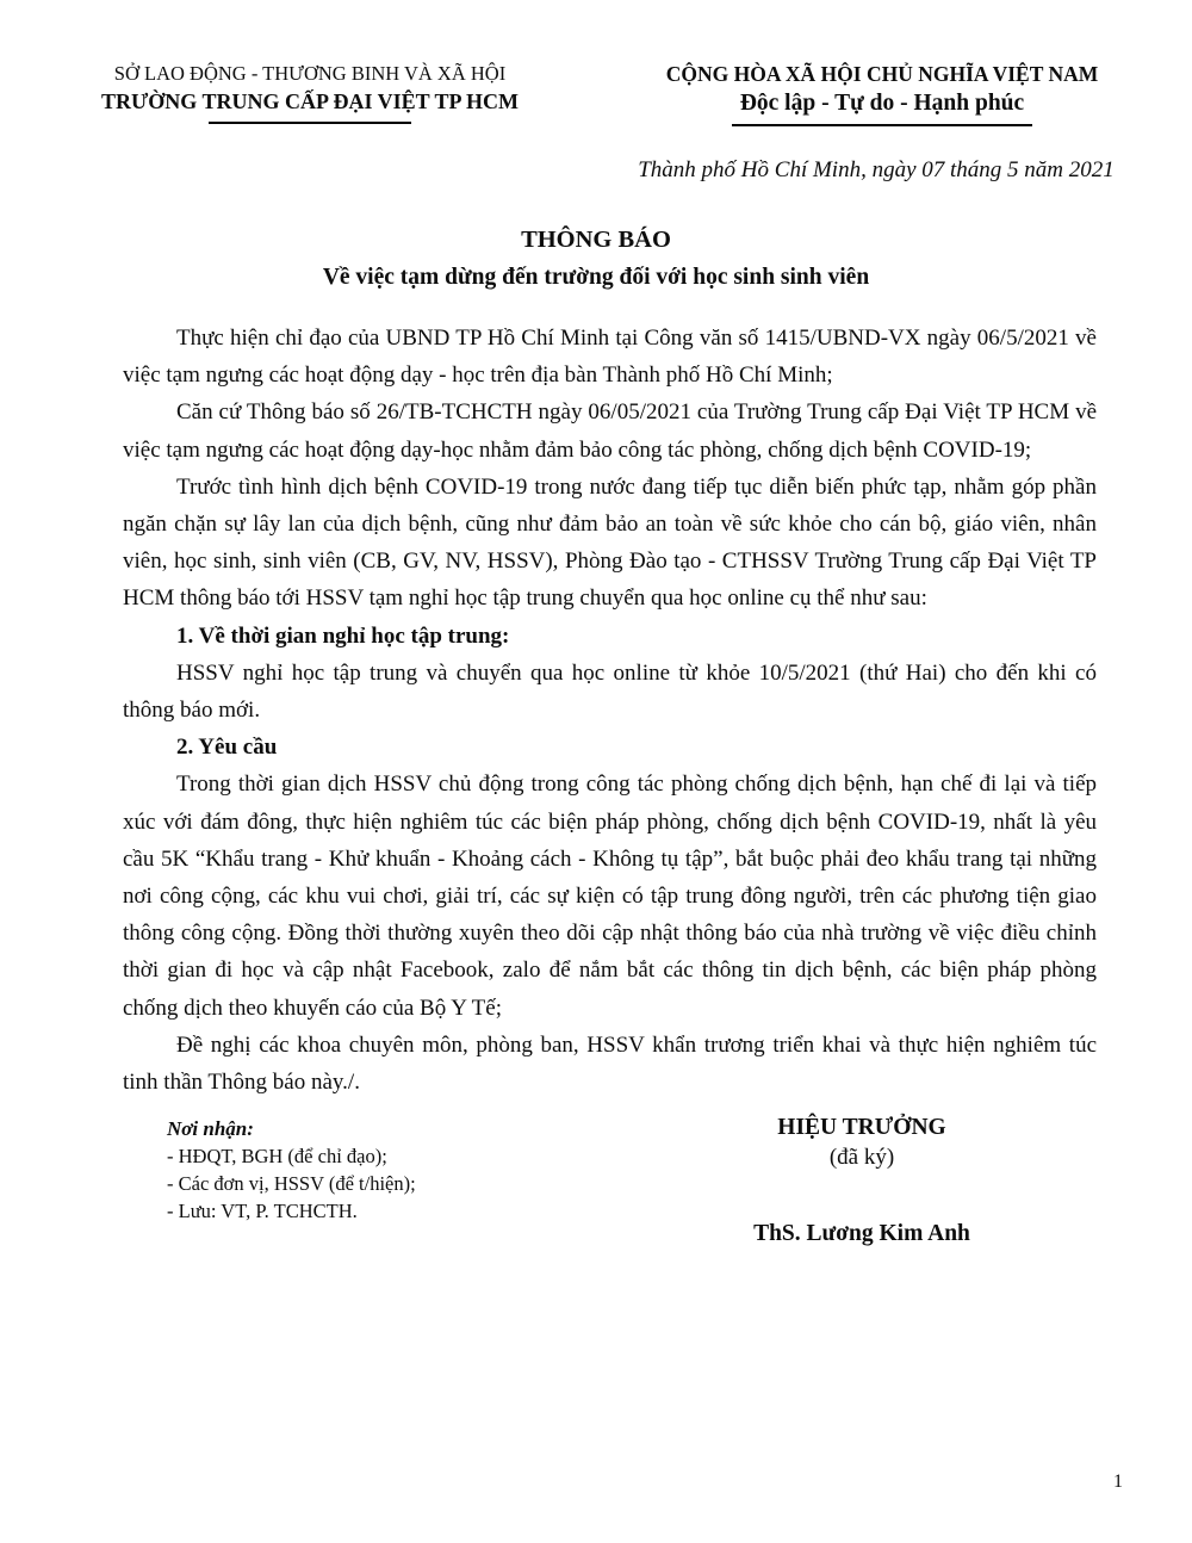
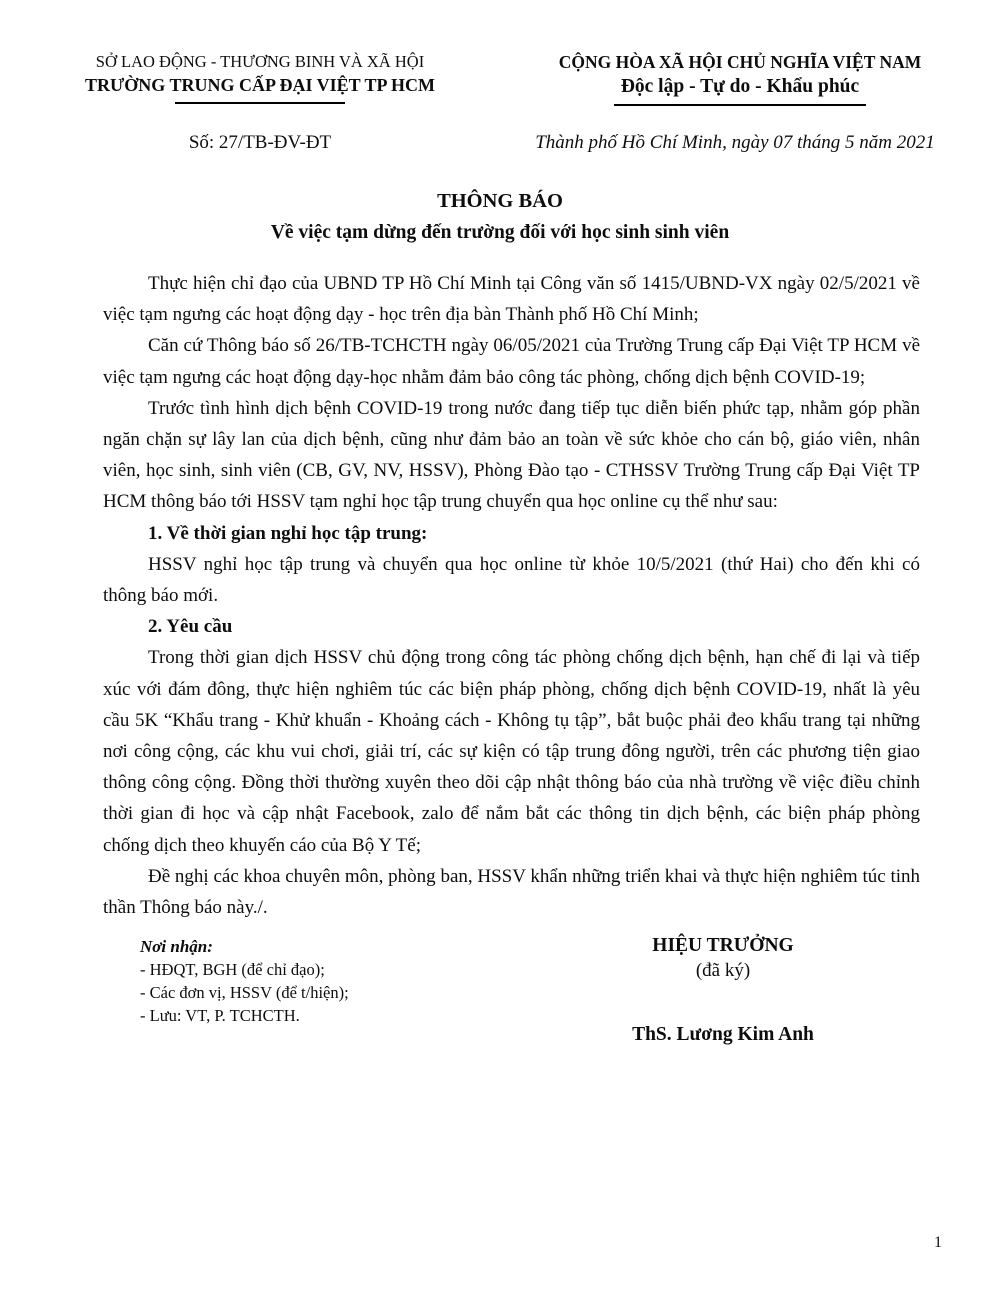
  SỞ LAO ĐỘNG - THƯƠNG BINH VÀ XÃ HỘI
  TRƯỜNG TRUNG CẤP ĐẠI VIỆT TP HCM
  CỘNG HÒA XÃ HỘI CHỦ NGHĨA VIỆT NAM
- Độc lập - Tự do - Hạnh phúc
+ Độc lập - Tự do - Khẩu phúc
+ Số: 27/TB-ĐV-ĐT
  Thành phố Hồ Chí Minh, ngày 07 tháng 5 năm 2021
  THÔNG BÁO
  Về việc tạm dừng đến trường đối với học sinh sinh viên
- Thực hiện chỉ đạo của UBND TP Hồ Chí Minh tại Công văn số 1415/UBND-VX ngày 06/5/2021 về việc tạm ngưng các hoạt động dạy - học trên địa bàn Thành phố Hồ Chí Minh;
+ Thực hiện chỉ đạo của UBND TP Hồ Chí Minh tại Công văn số 1415/UBND-VX ngày 02/5/2021 về việc tạm ngưng các hoạt động dạy - học trên địa bàn Thành phố Hồ Chí Minh;
  Căn cứ Thông báo số 26/TB-TCHCTH ngày 06/05/2021 của Trường Trung cấp Đại Việt TP HCM về việc tạm ngưng các hoạt động dạy-học nhằm đảm bảo công tác phòng, chống dịch bệnh COVID-19;
  Trước tình hình dịch bệnh COVID-19 trong nước đang tiếp tục diễn biến phức tạp, nhằm góp phần ngăn chặn sự lây lan của dịch bệnh, cũng như đảm bảo an toàn về sức khỏe cho cán bộ, giáo viên, nhân viên, học sinh, sinh viên (CB, GV, NV, HSSV), Phòng Đào tạo - CTHSSV Trường Trung cấp Đại Việt TP HCM thông báo tới HSSV tạm nghỉ học tập trung chuyển qua học online cụ thể như sau:
  1. Về thời gian nghỉ học tập trung:
  HSSV nghỉ học tập trung và chuyển qua học online từ khỏe 10/5/2021 (thứ Hai) cho đến khi có thông báo mới.
  2. Yêu cầu
  Trong thời gian dịch HSSV chủ động trong công tác phòng chống dịch bệnh, hạn chế đi lại và tiếp xúc với đám đông, thực hiện nghiêm túc các biện pháp phòng, chống dịch bệnh COVID-19, nhất là yêu cầu 5K “Khẩu trang - Khử khuẩn - Khoảng cách - Không tụ tập”, bắt buộc phải đeo khẩu trang tại những nơi công cộng, các khu vui chơi, giải trí, các sự kiện có tập trung đông người, trên các phương tiện giao thông công cộng. Đồng thời thường xuyên theo dõi cập nhật thông báo của nhà trường về việc điều chỉnh thời gian đi học và cập nhật Facebook, zalo để nắm bắt các thông tin dịch bệnh, các biện pháp phòng chống dịch theo khuyến cáo của Bộ Y Tế;
- Đề nghị các khoa chuyên môn, phòng ban, HSSV khẩn trương triển khai và thực hiện nghiêm túc tinh thần Thông báo này./.
+ Đề nghị các khoa chuyên môn, phòng ban, HSSV khẩn những triển khai và thực hiện nghiêm túc tinh thần Thông báo này./.
  Nơi nhận:
  - HĐQT, BGH (để chỉ đạo);
  - Các đơn vị, HSSV (để t/hiện);
  - Lưu: VT, P. TCHCTH.
  HIỆU TRƯỞNG
  (đã ký)
  ThS. Lương Kim Anh
  1
